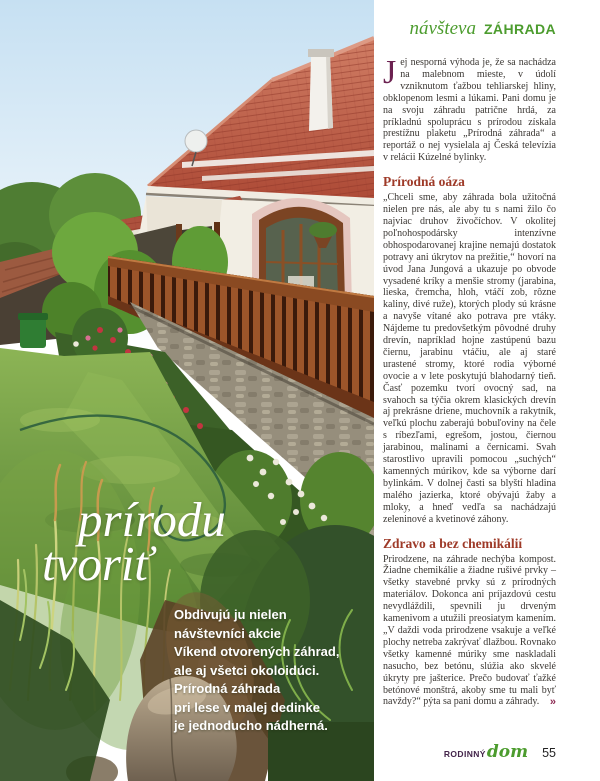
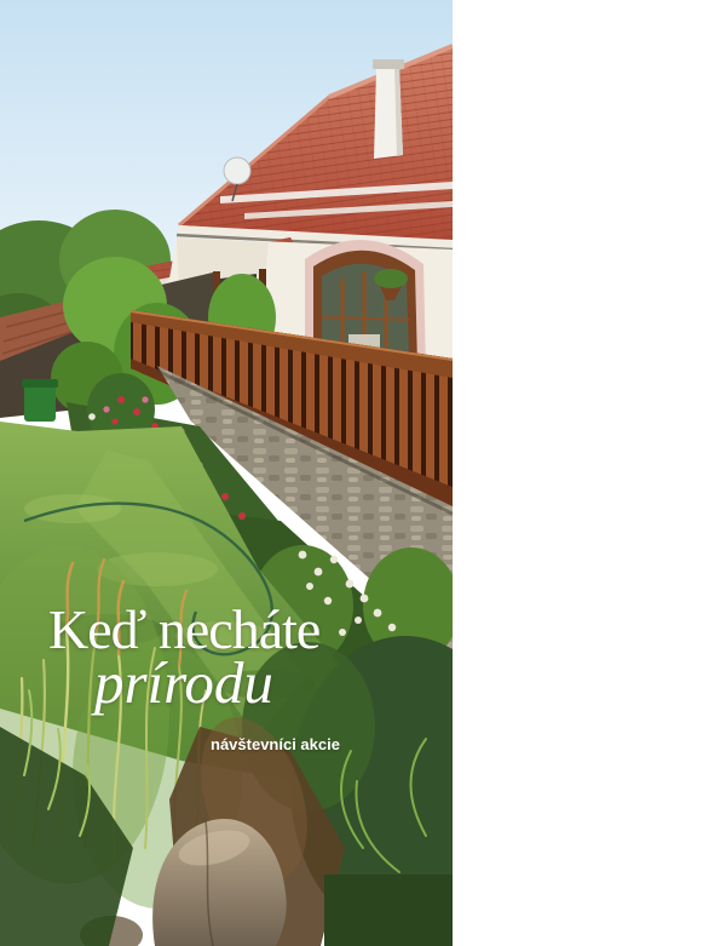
+ Keď necháte
  prírodu
- tvoriť
- Obdivujú ju nielen
  návštevníci akcie
- Víkend otvorených záhrad,
- ale aj všetci okoloidúci.
- Prírodná záhrada
- pri lese v malej dedinke
- je jednoducho nádherná.
- návšteva ZÁHRADA
- J
- ej nesporná výhoda je, že sa nachádza na malebnom mieste, v údolí vzniknutom ťažbou tehliarskej hliny, obklopenom lesmi a lúkami. Pani domu je na svoju záhradu patrične hrdá, za príkladnú spoluprácu s prírodou získala prestížnu plaketu „Prírodná záhrada“ a reportáž o nej vysielala aj Česká televízia v relácii Kúzelné bylinky.
- Prírodná oáza
- „Chceli sme, aby záhrada bola užitočná nielen pre nás, ale aby tu s nami žilo čo najviac druhov živočíchov. V okolitej poľnohospodársky intenzívne obhospodarovanej krajine nemajú dostatok potravy ani úkrytov na prežitie,“ hovorí na úvod Jana Jungová a ukazuje po obvode vysadené kríky a menšie stromy (jarabina, lieska, čremcha, hloh, vtáčí zob, rôzne kaliny, divé ruže), ktorých plody sú krásne a navyše vítané ako potrava pre vtáky. Nájdeme tu predovšetkým pôvodné druhy drevín, napríklad hojne zastúpenú bazu čiernu, jarabinu vtáčiu, ale aj staré urastené stromy, ktoré rodia výborné ovocie a v lete poskytujú blahodarný tieň. Časť pozemku tvorí ovocný sad, na svahoch sa týčia okrem klasických drevín aj prekrásne driene, muchovník a rakytník, veľkú plochu zaberajú bobuľoviny na čele s ríbezľami, egrešom, jostou, čiernou jarabinou, malinami a černicami. Svah starostlivo upravili pomocou „suchých“ kamenných múrikov, kde sa výborne darí bylinkám. V dolnej časti sa blyští hladina malého jazierka, ktoré obývajú žaby a mloky, a hneď vedľa sa nachádzajú zeleninové a kvetinové záhony.
- Zdravo a bez chemikálií
- Prirodzene, na záhrade nechýba kompost. Žiadne chemikálie a žiadne rušivé prvky – všetky stavebné prvky sú z prírodných materiálov. Dokonca ani príjazdovú cestu nevydláždili, spevnili ju drveným kamenivom a utužili preosiatym kamením. „V daždi voda prirodzene vsakuje a veľké plochy netreba zakrývať dlažbou. Rovnako všetky kamenné múriky sme naskladali nasucho, bez betónu, slúžia ako skvelé úkryty pre jašterice. Prečo budovať ťažké betónové monštrá, akoby sme tu mali byť navždy?“ pýta sa pani domu a záhrady.
- »
- RODINNÝdom 55
